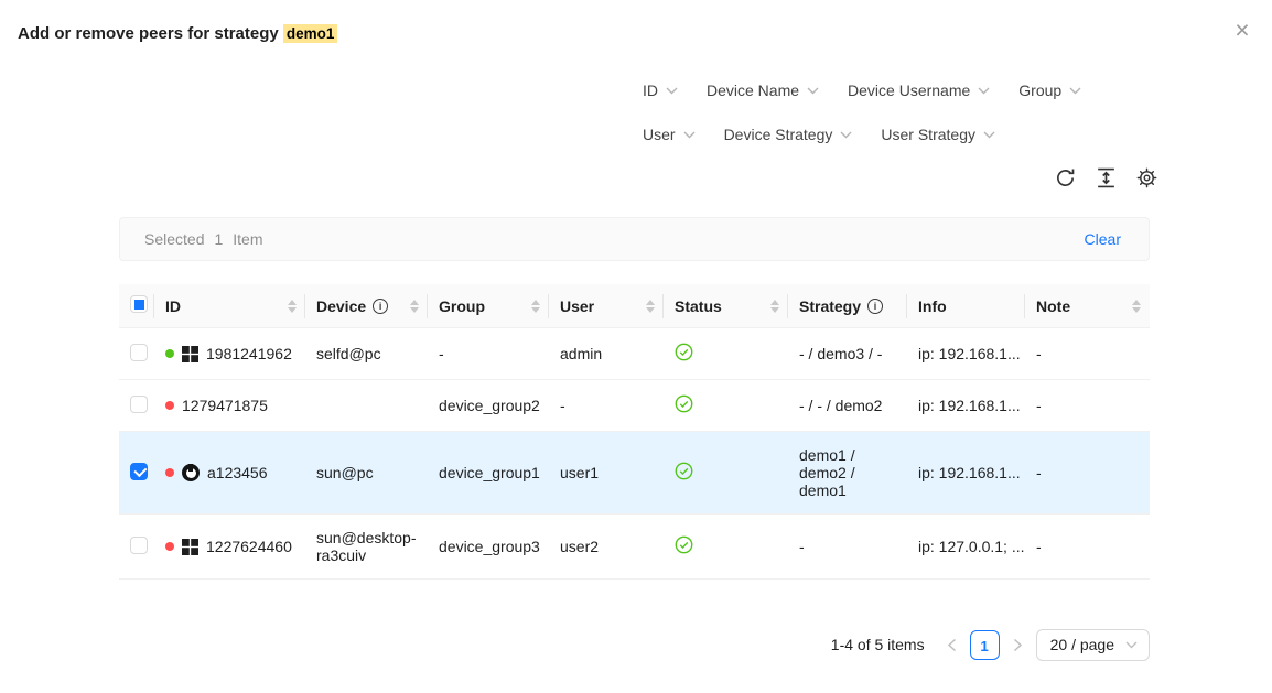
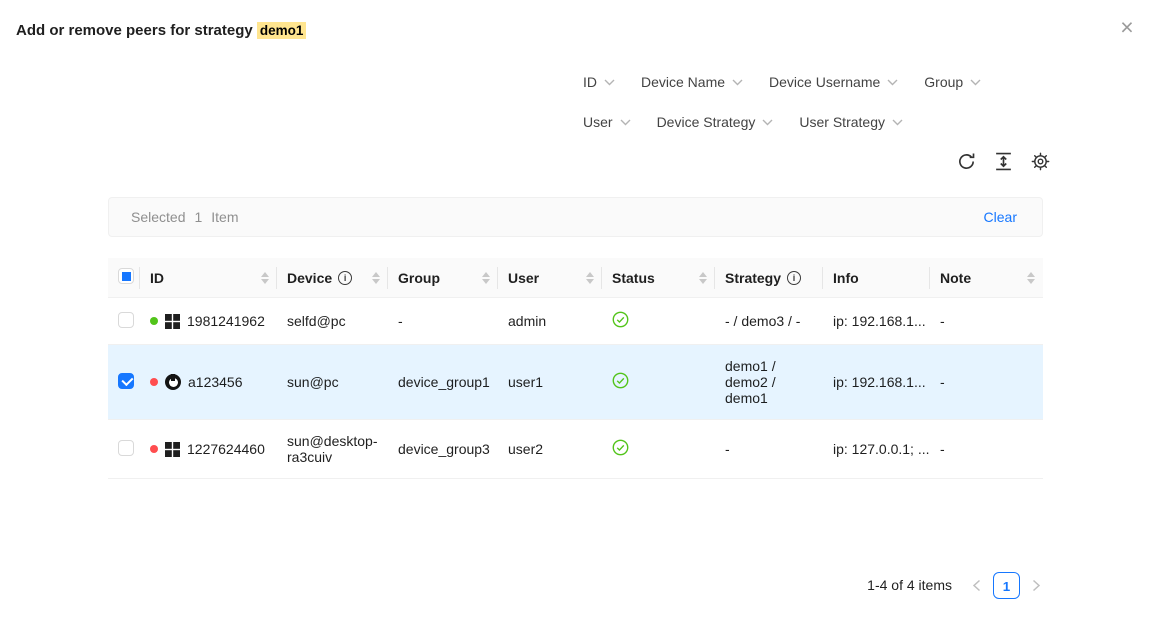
  Add or remove peers for strategy demo1
  ×
  ID
  Device Name
  Device Username
  Group
  User
  Device Strategy
  User Strategy
  Selected
  1
  Item
  Clear
  	ID	Device	Group	User	Status	Strategy	Info	Note
  	1981241962	selfd@pc	-	admin		- / demo3 / -	ip: 192.168.1...	-
- 	1279471875		device_group2	-		- / - / demo2	ip: 192.168.1...	-
  	a123456	sun@pc	device_group1	user1		demo1 / demo2 / demo1	ip: 192.168.1...	-
  	1227624460	sun@desktop-ra3cuiv	device_group3	user2		-	ip: 127.0.0.1; ...	-
- 1-4 of 5 items
+ 1-4 of 4 items
  1
- 20 / page
